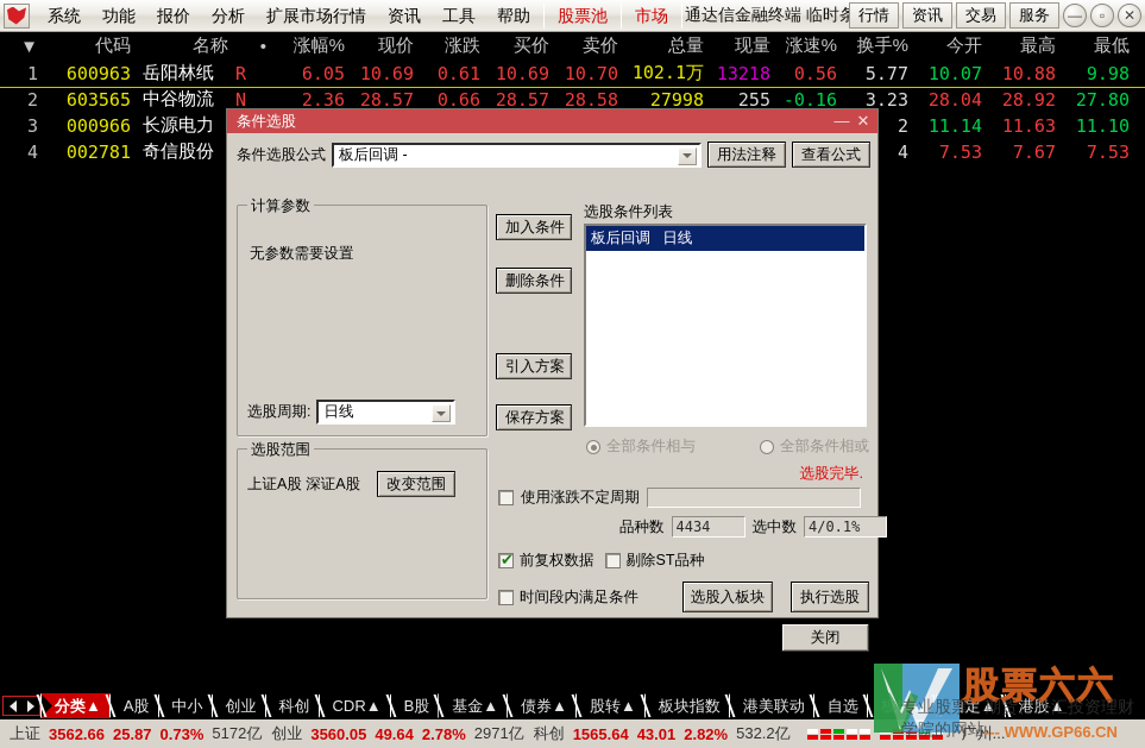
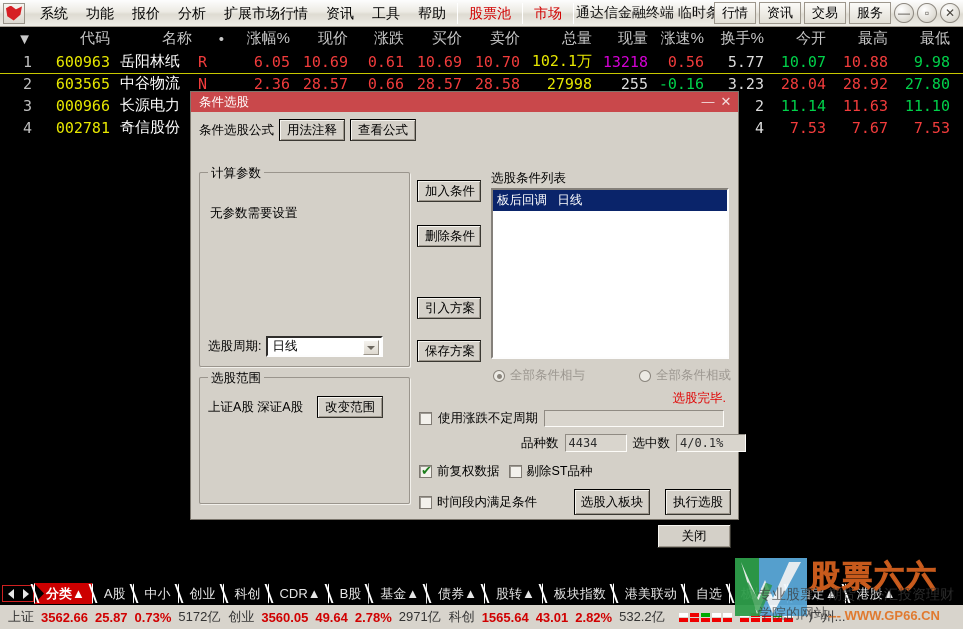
  系统
  功能
  报价
  分析
  扩展市场行情
  资讯
  工具
  帮助
  股票池
  市场
  通达信金融终端 临时条
  行情
  资讯
  交易
  服务
  —
  ▫
  ✕
  ▼	代码	名称	•	涨幅%	现价	涨跌	买价	卖价	总量	现量	涨速%	换手%	今开	最高	最低
  1	600963	岳阳林纸	R	6.05	10.69	0.61	10.69	10.70	102.1万	13218	0.56	5.77	10.07	10.88	9.98
  2	603565	中谷物流	N	2.36	28.57	0.66	28.57	28.58	27998	255	-0.16	3.23	28.04	28.92	27.80
  3	000966	长源电力		2	11.14	11.63	11.10
  4	002781	奇信股份		4	7.53	7.67	7.53
  条件选股
  —
  ✕
  条件选股公式
- 板后回调 -
  用法注释
  查看公式
  计算参数
  无参数需要设置
  选股周期:
  日线
  选股范围
  上证A股 深证A股
  改变范围
  加入条件
  删除条件
  引入方案
  保存方案
  选股条件列表
  板后回调 日线
  全部条件相与
  全部条件相或
  选股完毕.
  使用涨跌不定周期
  品种数
  4434
  选中数
  4/0.1%
  前复权数据
  剔除ST品种
  时间段内满足条件
  选股入板块
  执行选股
  关闭
  分类▲
  A股
  中小
  创业
  科创
  CDR▲
  B股
  基金▲
  债券▲
  股转▲
  板块指数
  港美联动
  自选
  港股▲
  上证
  3562.66
  25.87
  0.73%
  5172亿
  创业
  3560.05
  49.64
  2.78%
  2971亿
  科创
  1565.64
  43.01
  2.82%
  532.2亿
  广州...
  股票六六
  专业股票、期货、外汇投资理财学院的网站
  --- WWW.GP66.CN
